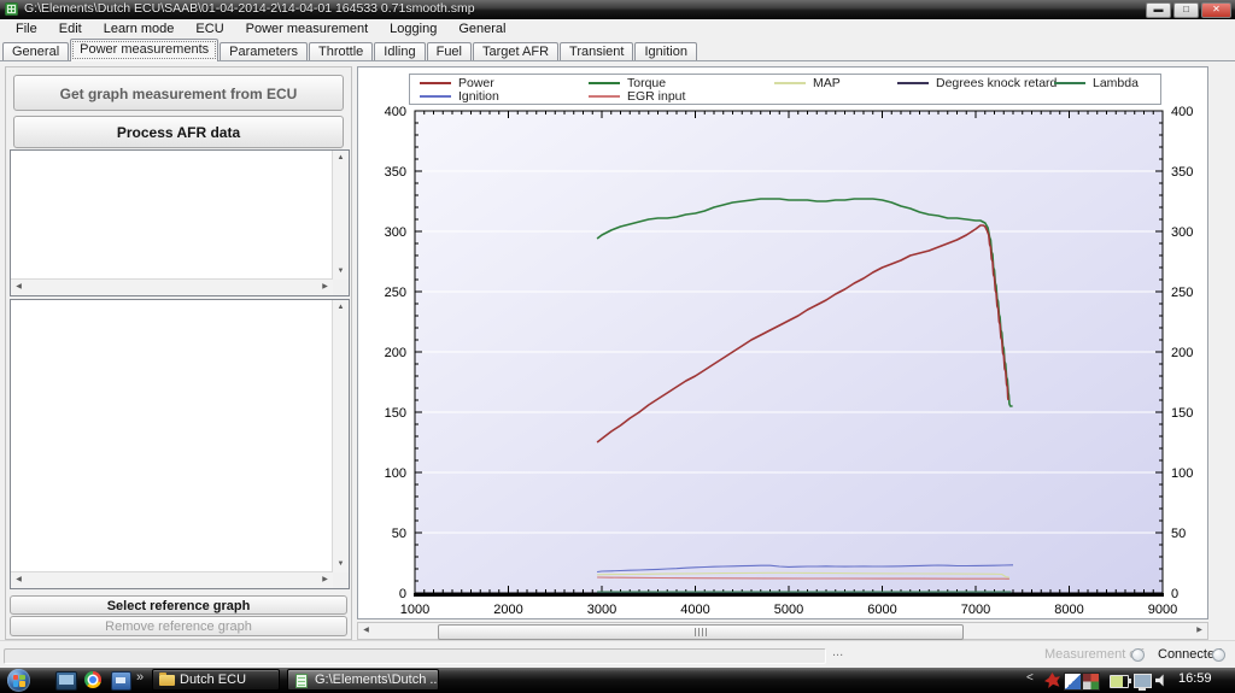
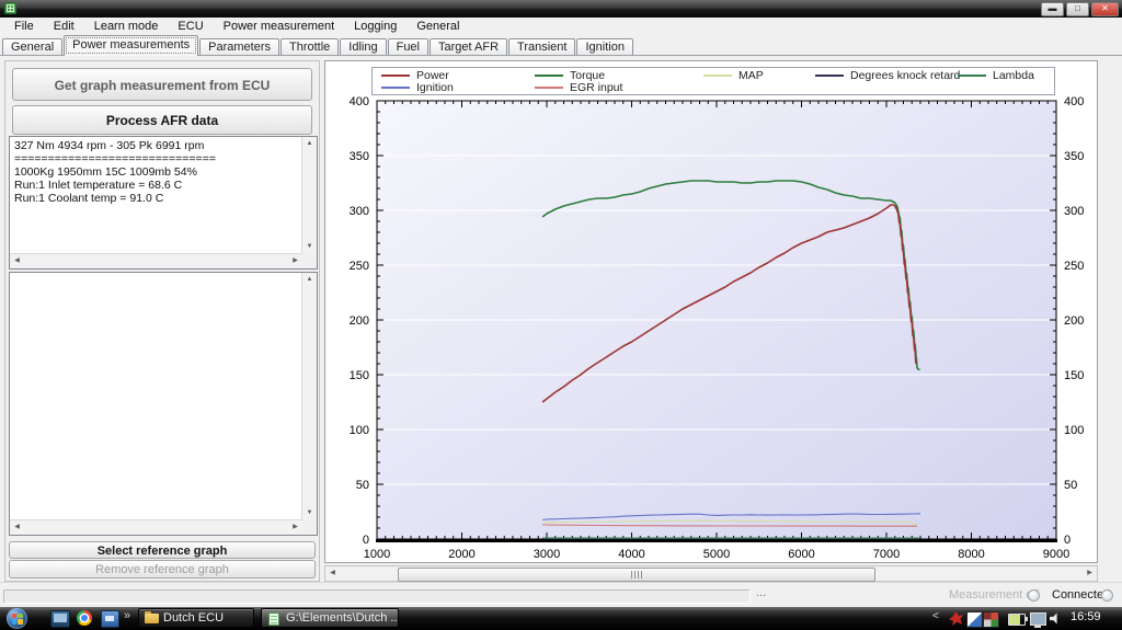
- G:\Elements\Dutch ECU\SAAB\01-04-2014-2\14-04-01 164533 0.71smooth.smp
  ▬
  □
  ✕
  File
  Edit
  Learn mode
  ECU
  Power measurement
  Logging
  General
  General
  Power measurements
  Parameters
  Throttle
  Idling
  Fuel
  Target AFR
  Transient
  Ignition
  Get graph measurement from ECU
  Process AFR data
+ 327 Nm 4934 rpm - 305 Pk 6991 rpm
+ ==============================
+ 1000Kg 1950mm 15C 1009mb 54%
+ Run:1 Inlet temperature = 68.6 C
+ Run:1 Coolant temp = 91.0 C
  Select reference graph
  Remove reference graph
  Power
  Torque
  MAP
  Degrees knock retar
  Lambda
  Ignition
  EGR input
  0
  0
  50
  50
  100
  100
  150
  150
  200
  200
  250
  250
  300
  300
  350
  350
  400
  400
  1000
  2000
  3000
  4000
  5000
  6000
  7000
  8000
  9000
  ...
  Measurement
  Connect
  »
  Dutch ECU
  G:\Elements\Dutch ..
  <
  16:59
